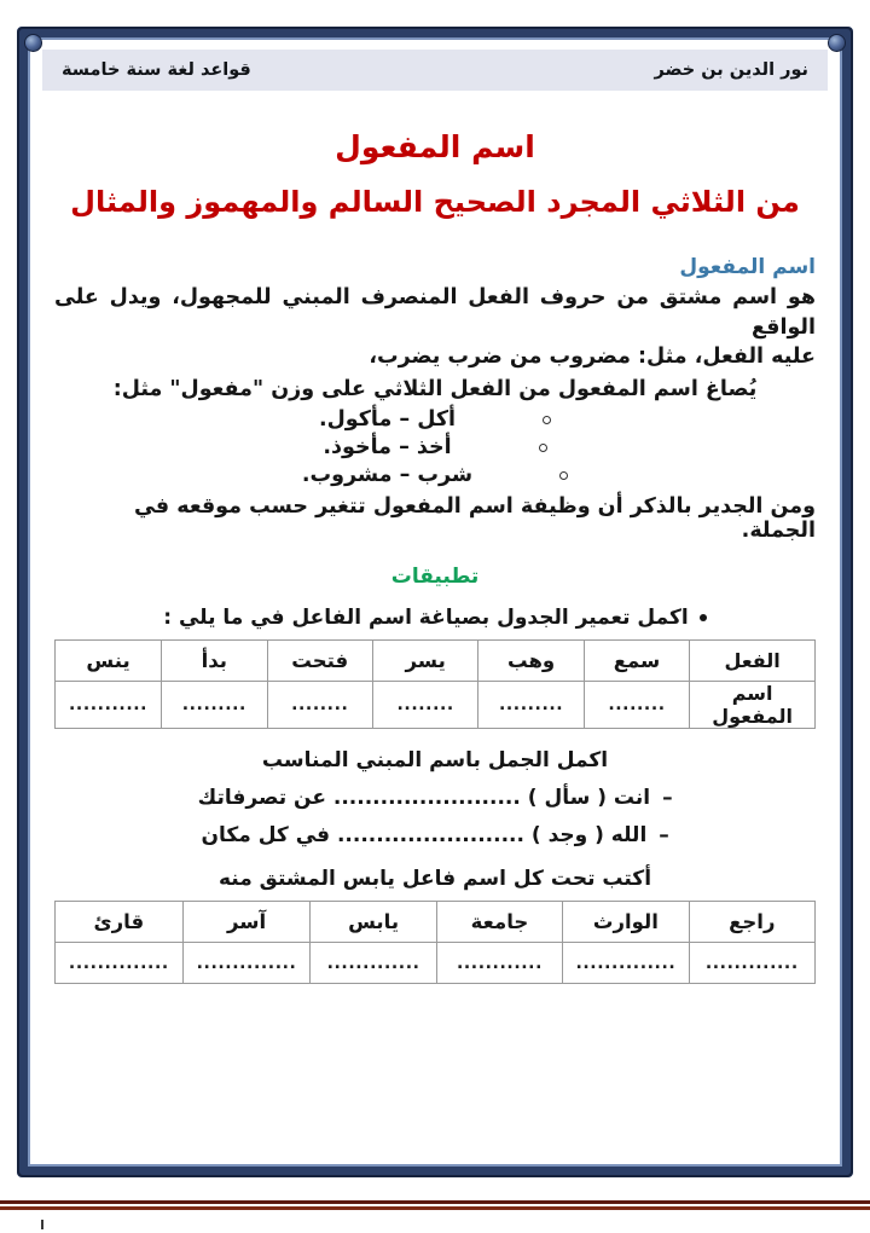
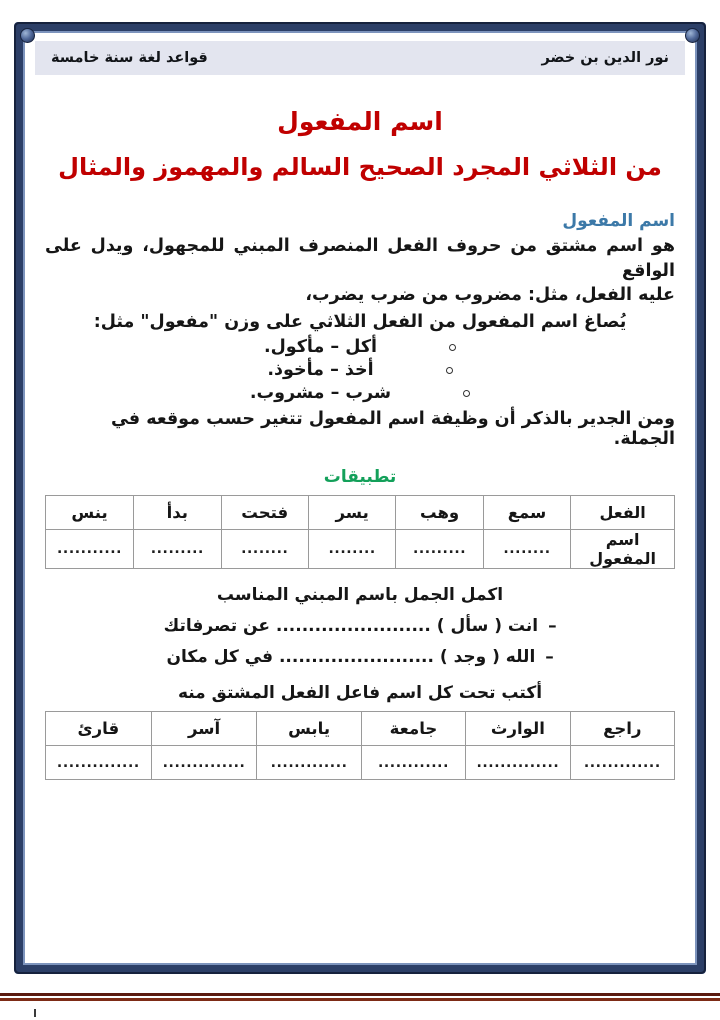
  نور الدين بن خضر
  قواعد لغة سنة خامسة
  اسم المفعول
  من الثلاثي المجرد الصحيح السالم والمهموز والمثال
  اسم المفعول
  هو اسم مشتق من حروف الفعل المنصرف المبني للمجهول، ويدل على الواقع
  عليه الفعل، مثل: مضروب من ضرب يضرب،
  يُصاغ اسم المفعول من الفعل الثلاثي على وزن "مفعول" مثل:
  أكل – مأكول.
  أخذ – مأخوذ.
  شرب – مشروب.
  ومن الجدير بالذكر أن وظيفة اسم المفعول تتغير حسب موقعه في الجملة.
  تطبيقات
- اكمل تعمير الجدول بصياغة اسم الفاعل في ما يلي :
  الفعل	سمع	وهب	يسر	فتحت	بدأ	ينس
  اسم المفعول	........	.........	........	........	.........	...........
  اكمل الجمل باسم المبني المناسب
  –انت ( سأل ) ........................ عن تصرفاتك
  –الله ( وجد ) ........................ في كل مكان
- أكتب تحت كل اسم فاعل يابس المشتق منه
+ أكتب تحت كل اسم فاعل الفعل المشتق منه
  راجع	الوارث	جامعة	يابس	آسر	قارئ
  .............	..............	............	.............	..............	..............
